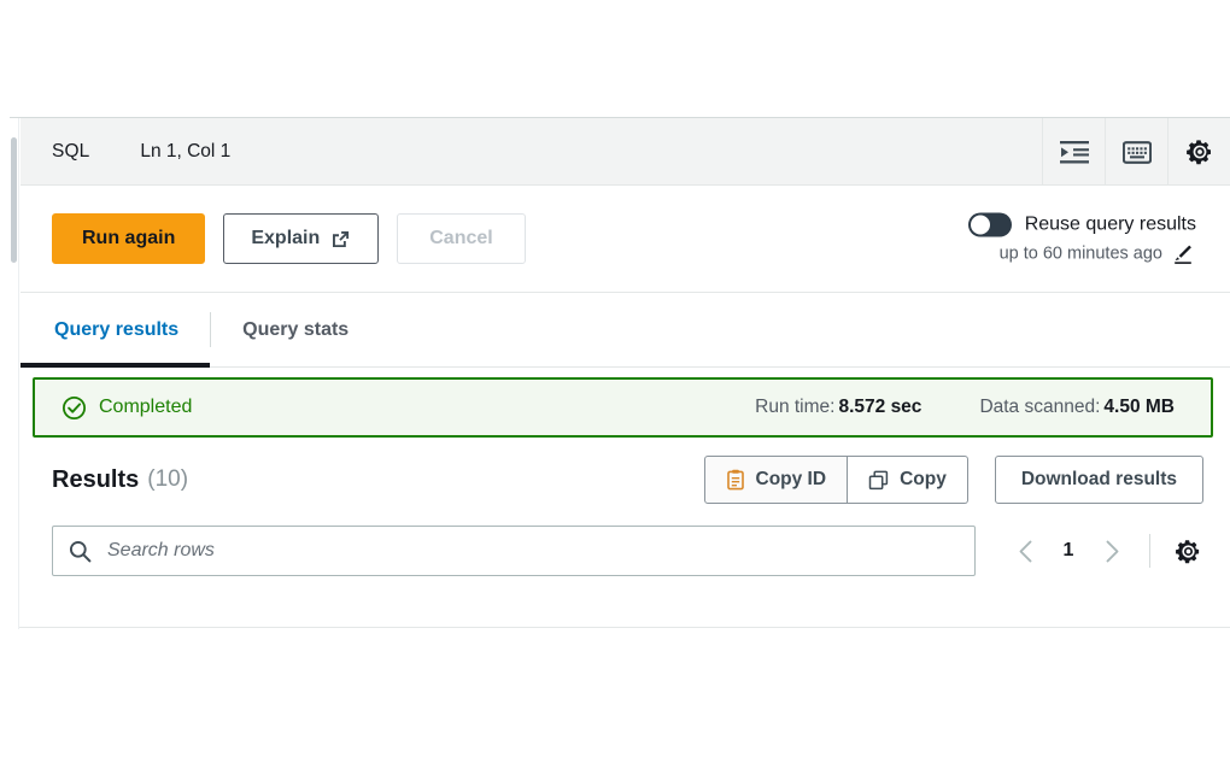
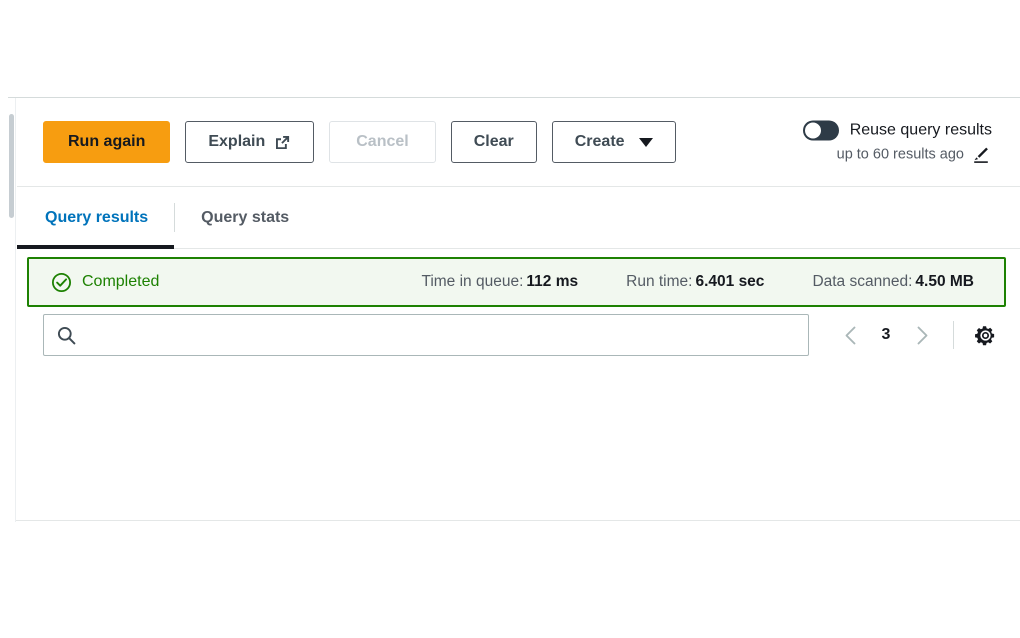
- SQL
- Ln 1, Col 1
  Run again
  Explain
  Cancel
+ Clear
+ Create
  Reuse query results
- up to 60 minutes ago
+ up to 60 results ago
  Query results
  Query stats
  Completed
+ Time in queue: 112 ms
- Run time: 8.572 sec
+ Run time: 6.401 sec
  Data scanned: 4.50 MB
- Results
- (10)
- Copy ID
- Copy
- Download results
- Search rows
- 1
+ 3
